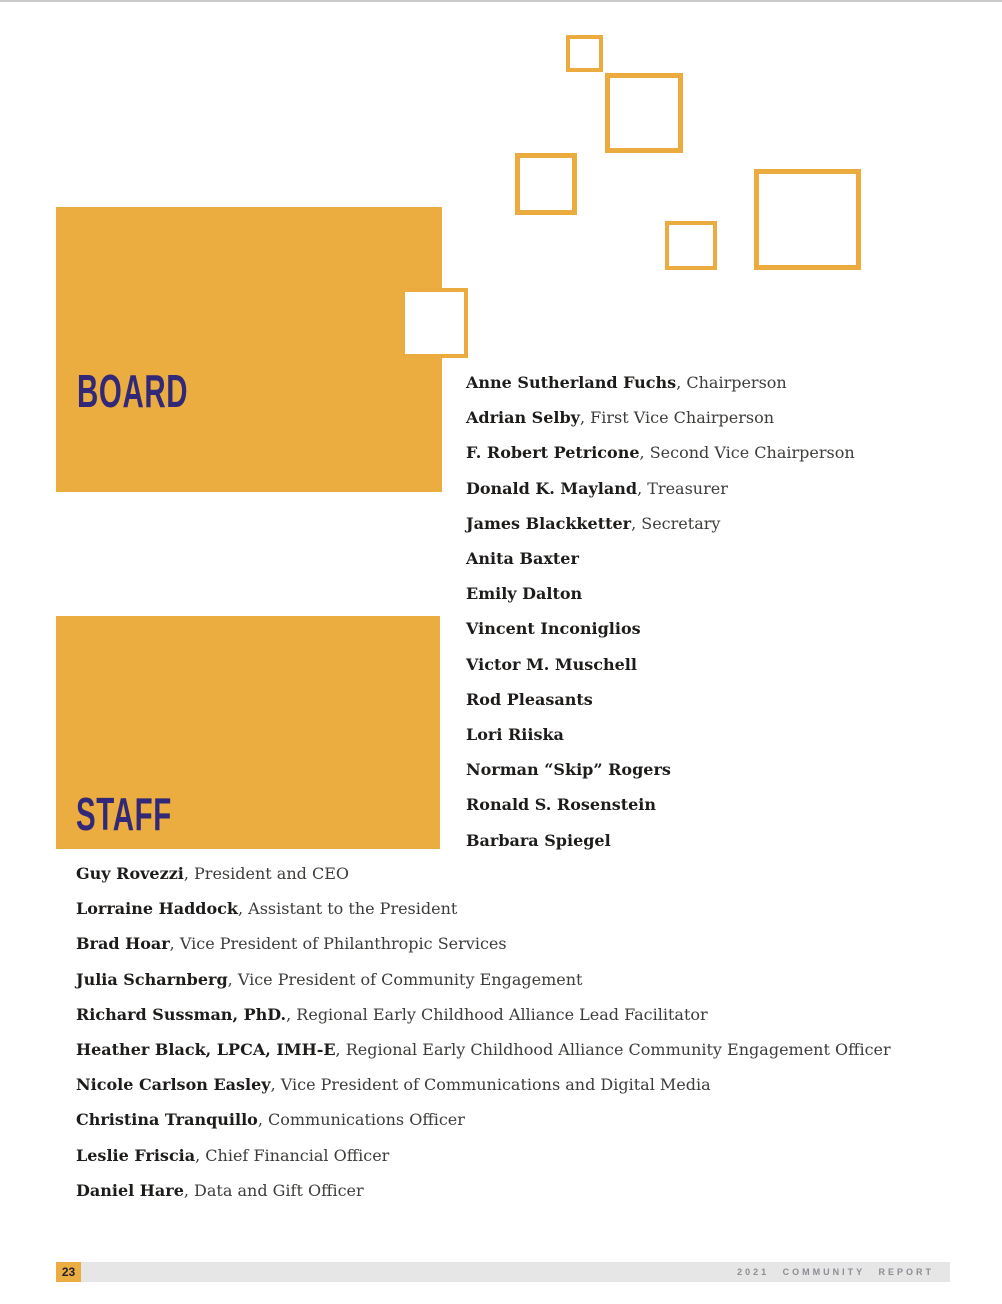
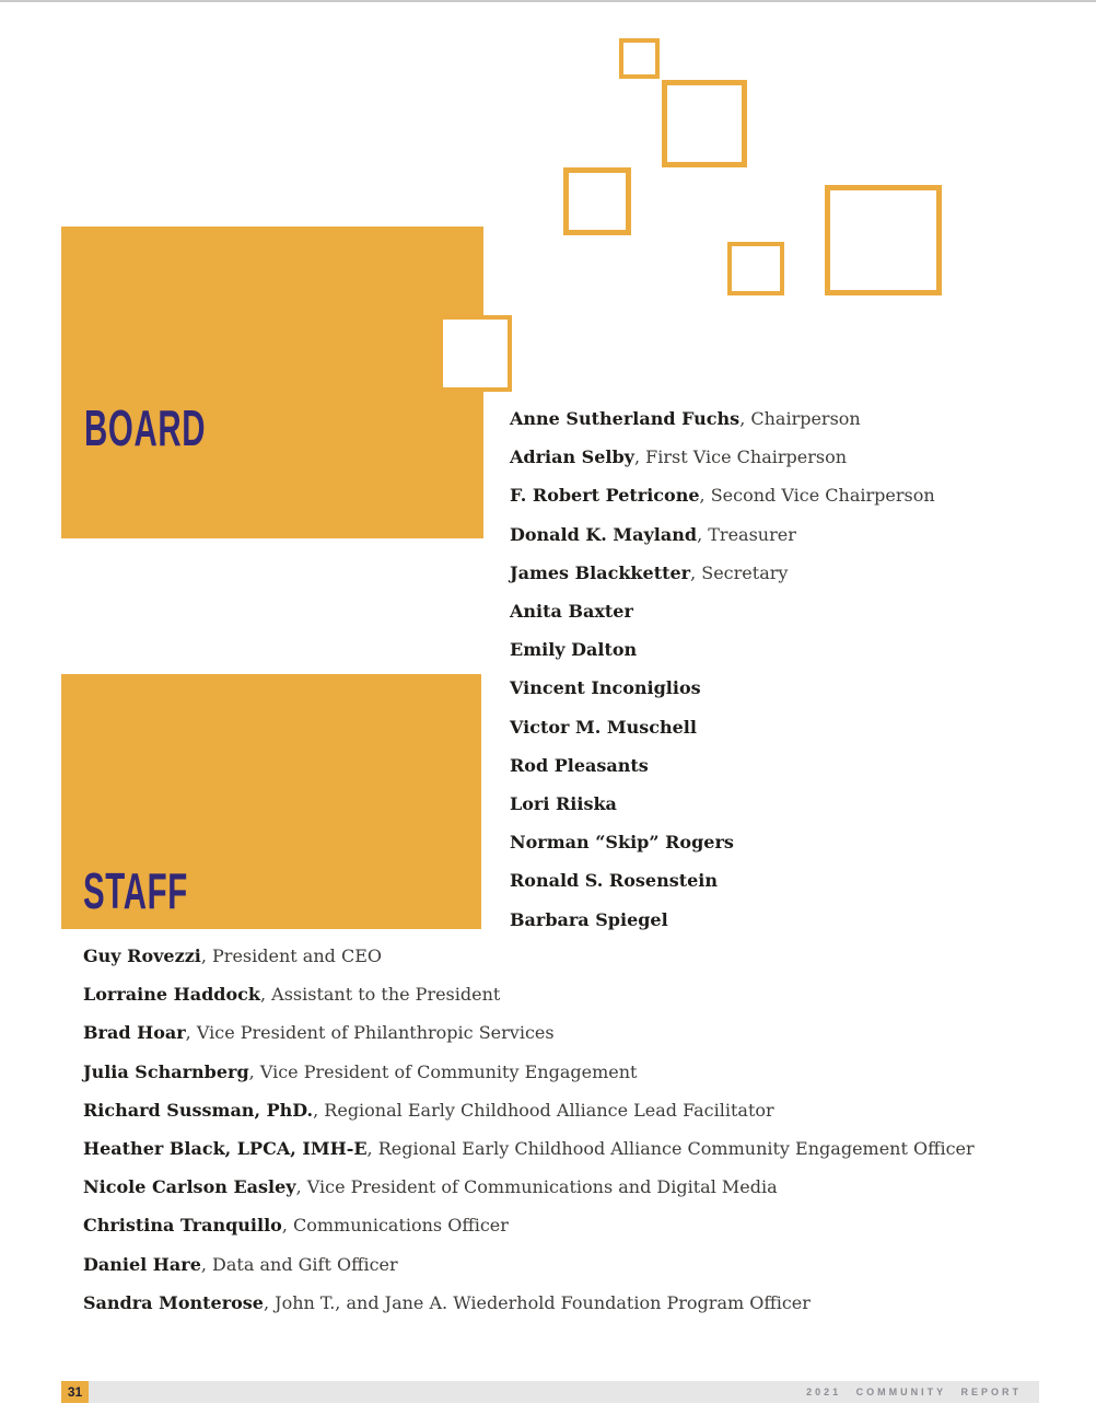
  BOARD
  Anne Sutherland Fuchs, Chairperson
  Adrian Selby, First Vice Chairperson
  F. Robert Petricone, Second Vice Chairperson
  Donald K. Mayland, Treasurer
  James Blackketter, Secretary
  Anita Baxter
  Emily Dalton
  Vincent Inconiglios
  Victor M. Muschell
  Rod Pleasants
  Lori Riiska
  Norman “Skip” Rogers
  Ronald S. Rosenstein
  Barbara Spiegel
  STAFF
  Guy Rovezzi, President and CEO
  Lorraine Haddock, Assistant to the President
  Brad Hoar, Vice President of Philanthropic Services
  Julia Scharnberg, Vice President of Community Engagement
  Richard Sussman, PhD., Regional Early Childhood Alliance Lead Facilitator
  Heather Black, LPCA, IMH-E, Regional Early Childhood Alliance Community Engagement Officer
  Nicole Carlson Easley, Vice President of Communications and Digital Media
  Christina Tranquillo, Communications Officer
- Leslie Friscia, Chief Financial Officer
  Daniel Hare, Data and Gift Officer
+ Sandra Monterose, John T., and Jane A. Wiederhold Foundation Program Officer
- 23
+ 31
  2021 COMMUNITY REPORT
